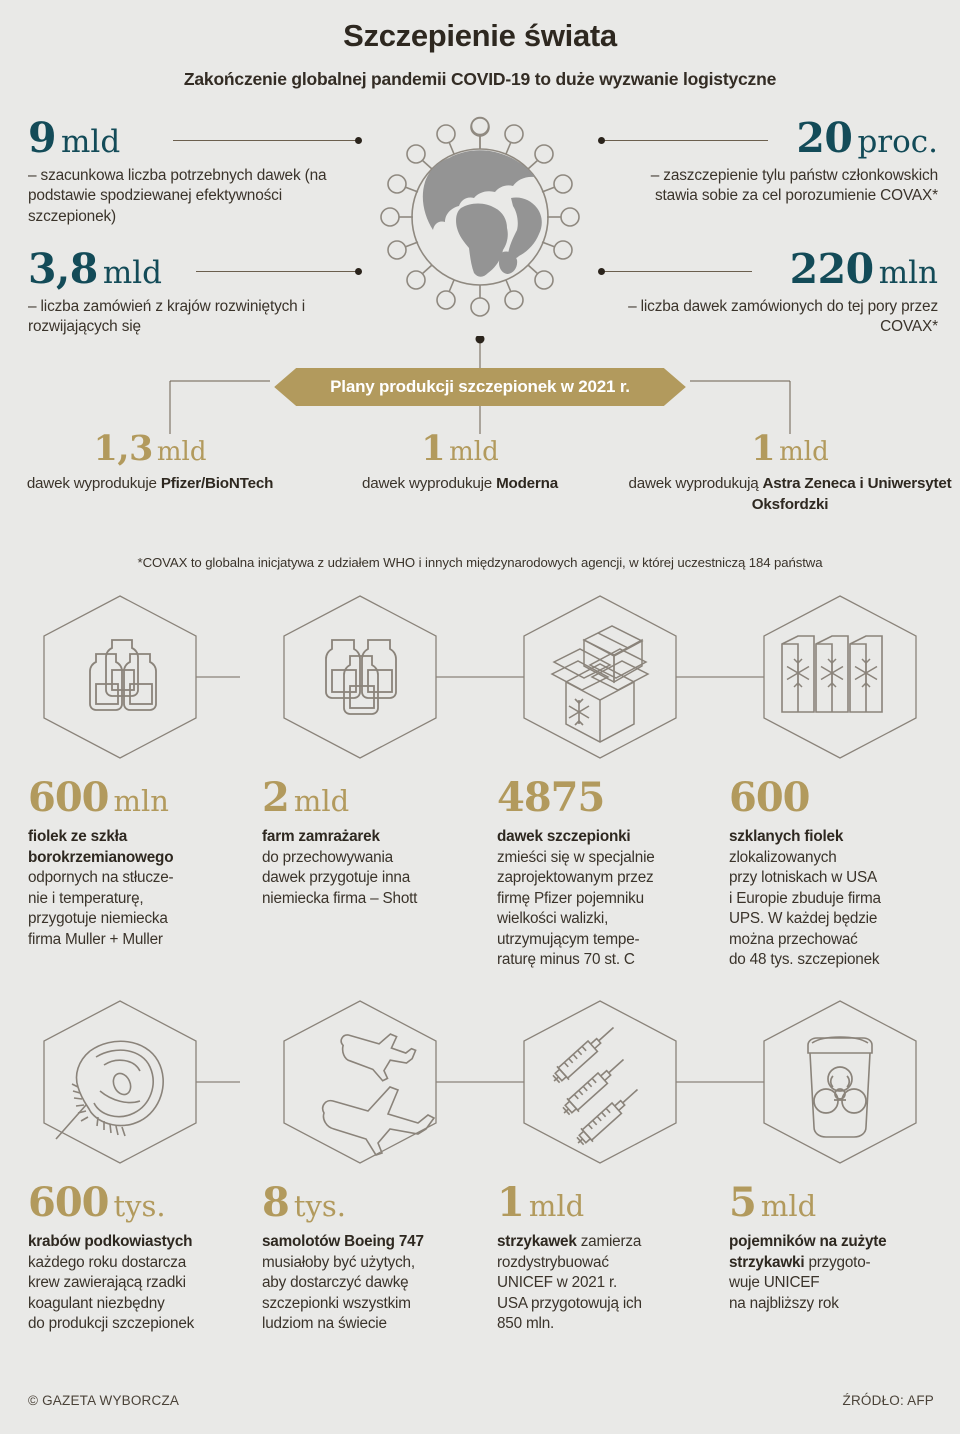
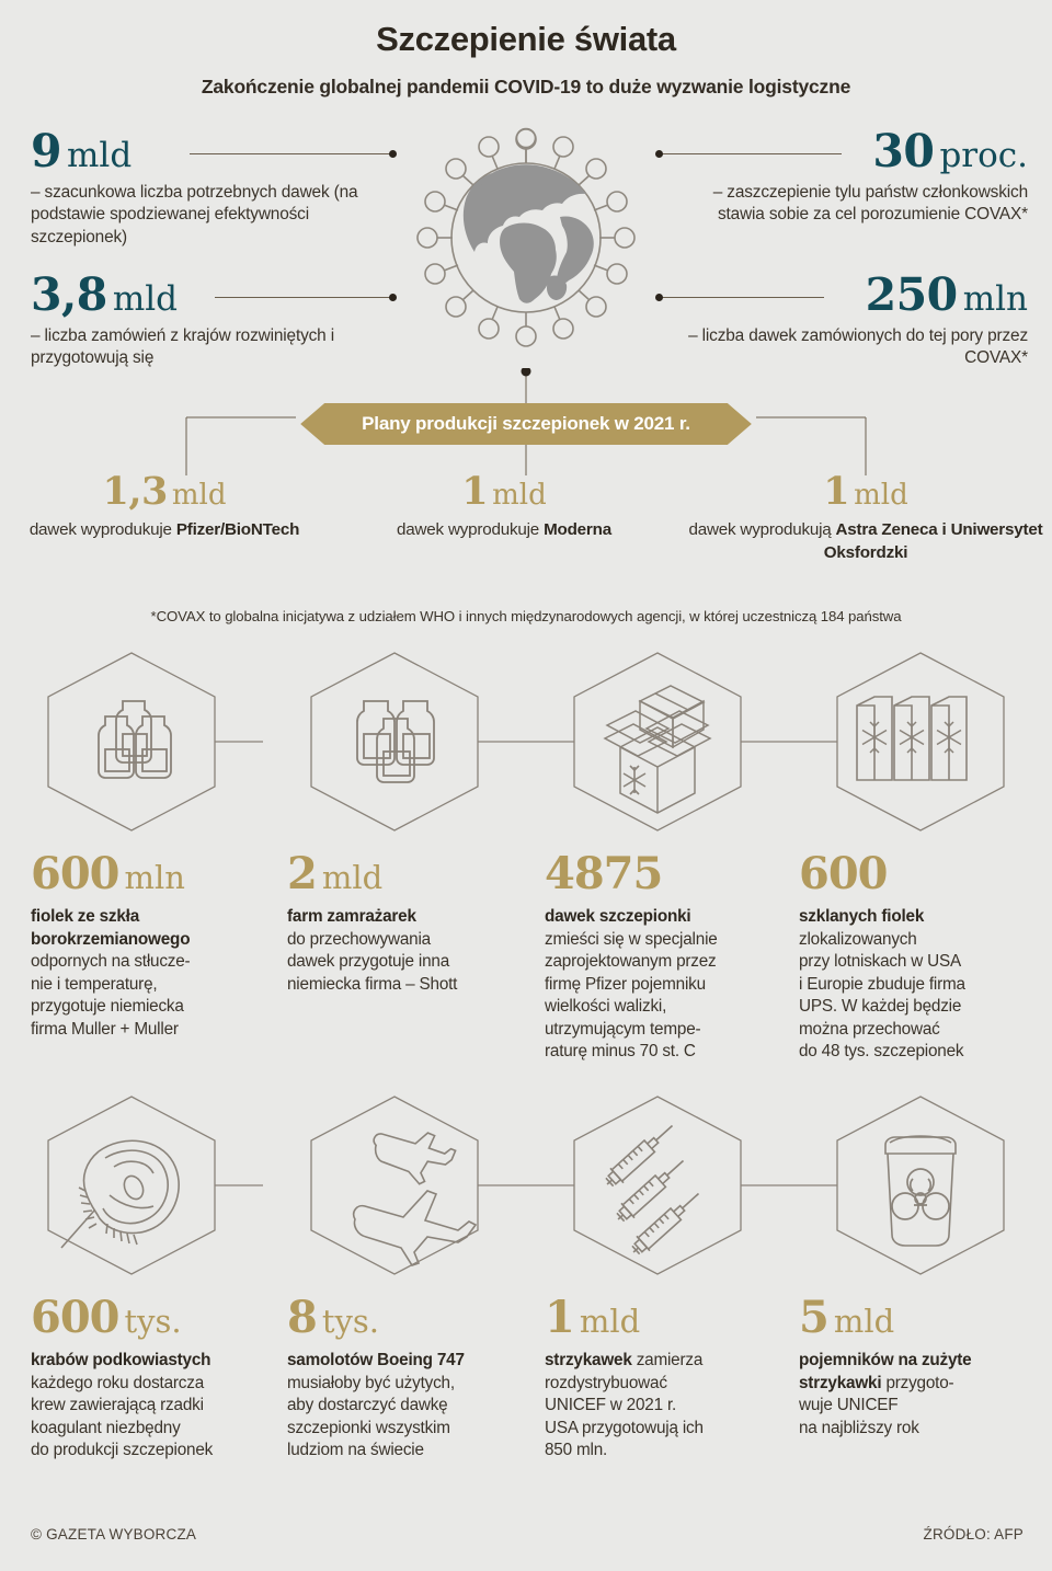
  Szczepienie świata
  Zakończenie globalnej pandemii COVID-19 to duże wyzwanie logistyczne
  9 mld
  – szacunkowa liczba potrzebnych dawek (na podstawie spodziewanej efektywności szczepionek)
  3,8 mld
- – liczba zamówień z krajów rozwiniętych i rozwijających się
+ – liczba zamówień z krajów rozwiniętych i przygotowują się
- 20 proc.
+ 30 proc.
  – zaszczepienie tylu państw członkowskich stawia sobie za cel porozumienie COVAX*
- 220 mln
+ 250 mln
  – liczba dawek zamówionych do tej pory przez COVAX*
  Plany produkcji szczepionek w 2021 r.
  1,3 mld
  dawek wyprodukuje Pfizer/BioNTech
  1 mld
  dawek wyprodukuje Moderna
  1 mld
  dawek wyprodukują Astra Zeneca i Uniwersytet Oksfordzki
  *COVAX to globalna inicjatywa z udziałem WHO i innych międzynarodowych agencji, w której uczestniczą 184 państwa
  600 mln
  fiolek ze szkła borokrzemianowego odpornych na stłucze-
  nie i temperaturę,
  przygotuje niemiecka
  firma Muller + Muller
  2 mld
  farm zamrażarek
  do przechowywania
  dawek przygotuje inna
  niemiecka firma – Shott
  4875
  dawek szczepionki
  zmieści się w specjalnie
  zaprojektowanym przez
  firmę Pfizer pojemniku
  wielkości walizki,
  utrzymującym tempe-
  raturę minus 70 st. C
  600
  szklanych fiolek
  zlokalizowanych
  przy lotniskach w USA
  i Europie zbuduje firma
  UPS. W każdej będzie
  można przechować
  do 48 tys. szczepionek
  600 tys.
  krabów podkowiastych
  każdego roku dostarcza
  krew zawierającą rzadki
  koagulant niezbędny
  do produkcji szczepionek
  8 tys.
  samolotów Boeing 747
  musiałoby być użytych,
  aby dostarczyć dawkę
  szczepionki wszystkim
  ludziom na świecie
  1 mld
  strzykawek zamierza
  rozdystrybuować
  UNICEF w 2021 r.
  USA przygotowują ich
  850 mln.
  5 mld
  pojemników na zużyte strzykawki przygoto-
  wuje UNICEF
  na najbliższy rok
  © GAZETA WYBORCZA
  ŹRÓDŁO: AFP
